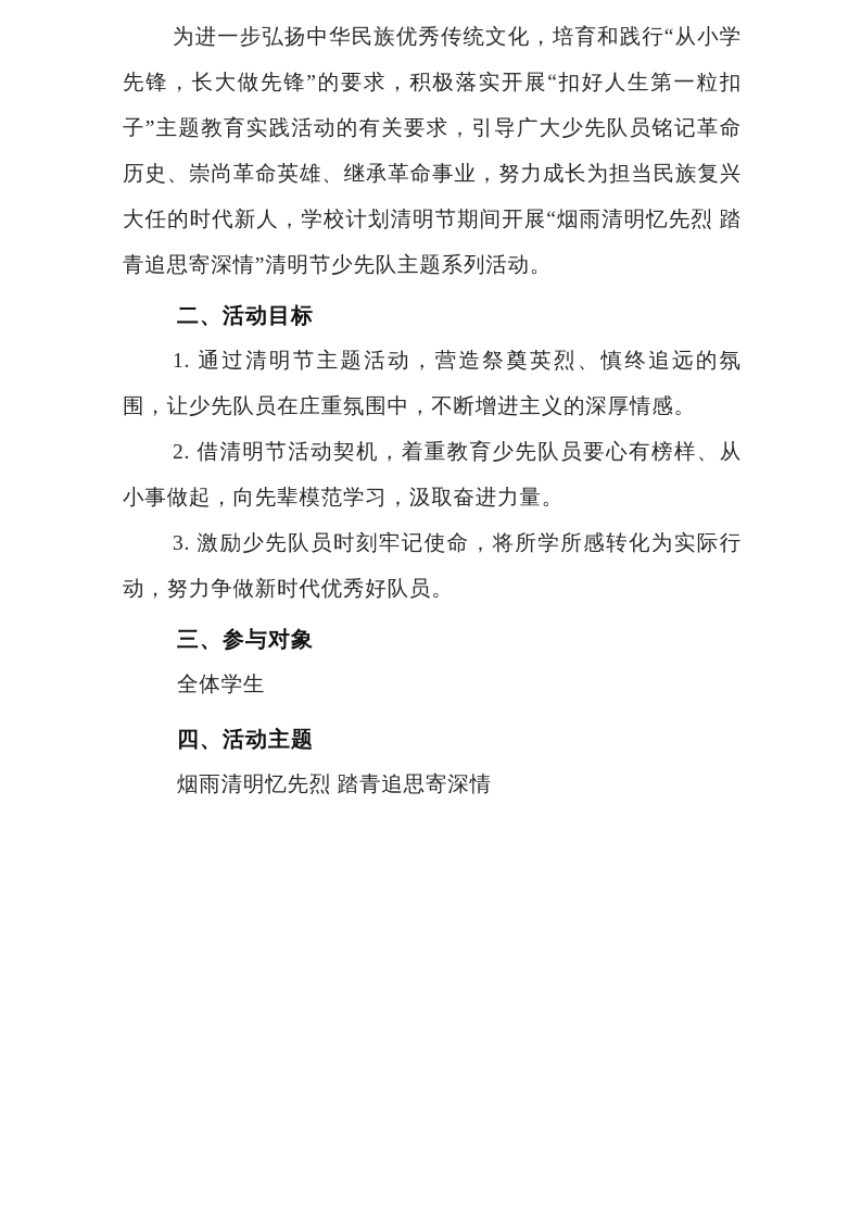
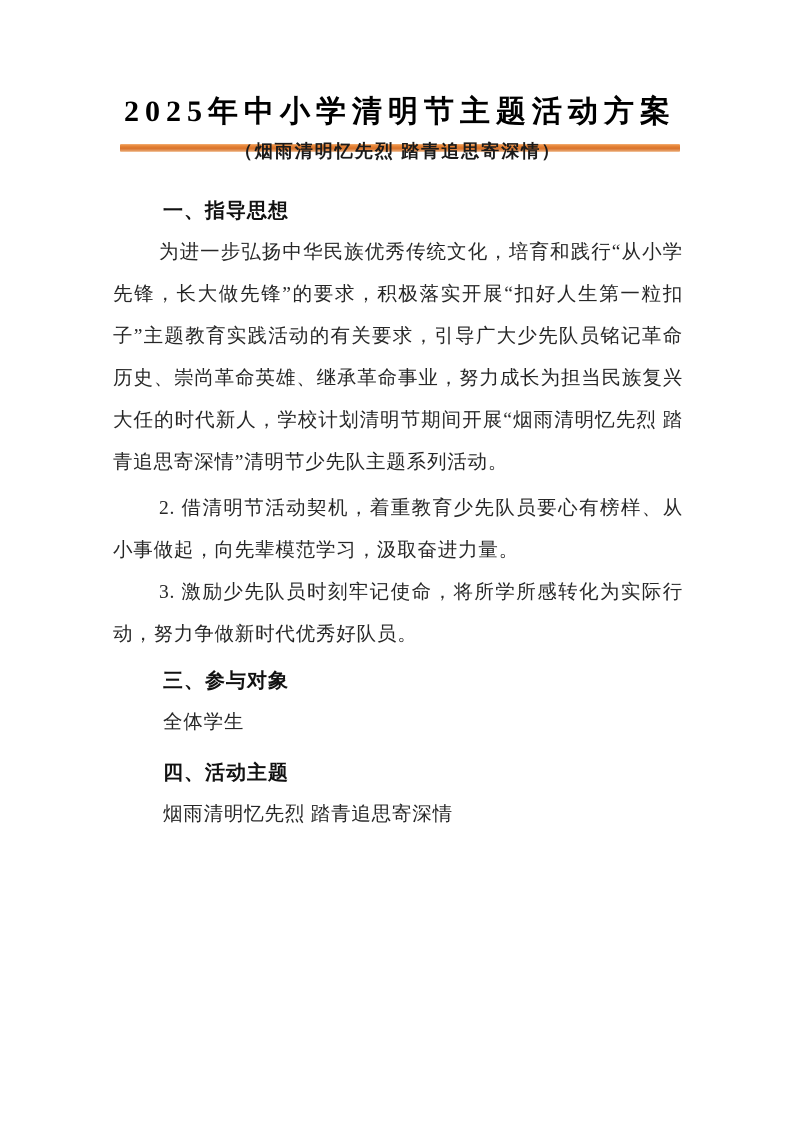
+ 2025年中小学清明节主题活动方案
+ （烟雨清明忆先烈 踏青追思寄深情）
+ 一、指导思想
  为进一步弘扬中华民族优秀传统文化，培育和践行“从小学先锋，长大做先锋”的要求，积极落实开展“扣好人生第一粒扣子”主题教育实践活动的有关要求，引导广大少先队员铭记革命历史、崇尚革命英雄、继承革命事业，努力成长为担当民族复兴大任的时代新人，学校计划清明节期间开展“烟雨清明忆先烈 踏青追思寄深情”清明节少先队主题系列活动。
- 二、活动目标
- 1. 通过清明节主题活动，营造祭奠英烈、慎终追远的氛围，让少先队员在庄重氛围中，不断增进主义的深厚情感。
  2. 借清明节活动契机，着重教育少先队员要心有榜样、从小事做起，向先辈模范学习，汲取奋进力量。
  3. 激励少先队员时刻牢记使命，将所学所感转化为实际行动，努力争做新时代优秀好队员。
  三、参与对象
  全体学生
  四、活动主题
  烟雨清明忆先烈 踏青追思寄深情
